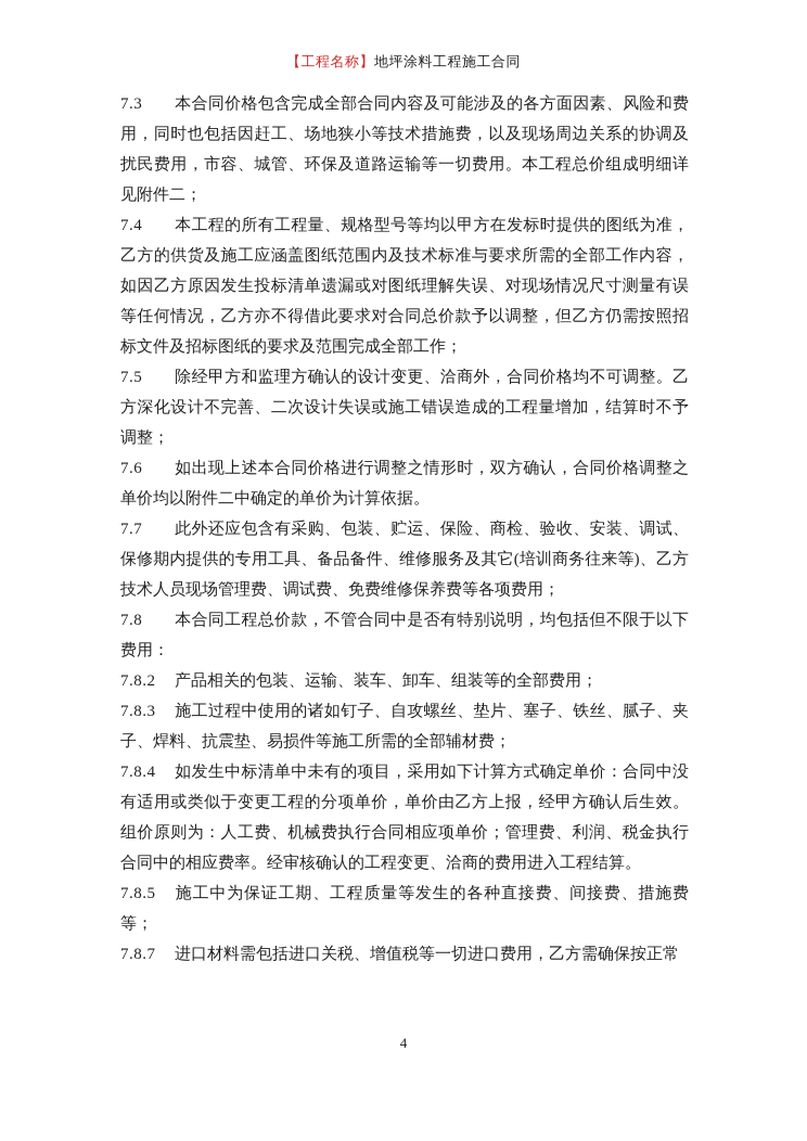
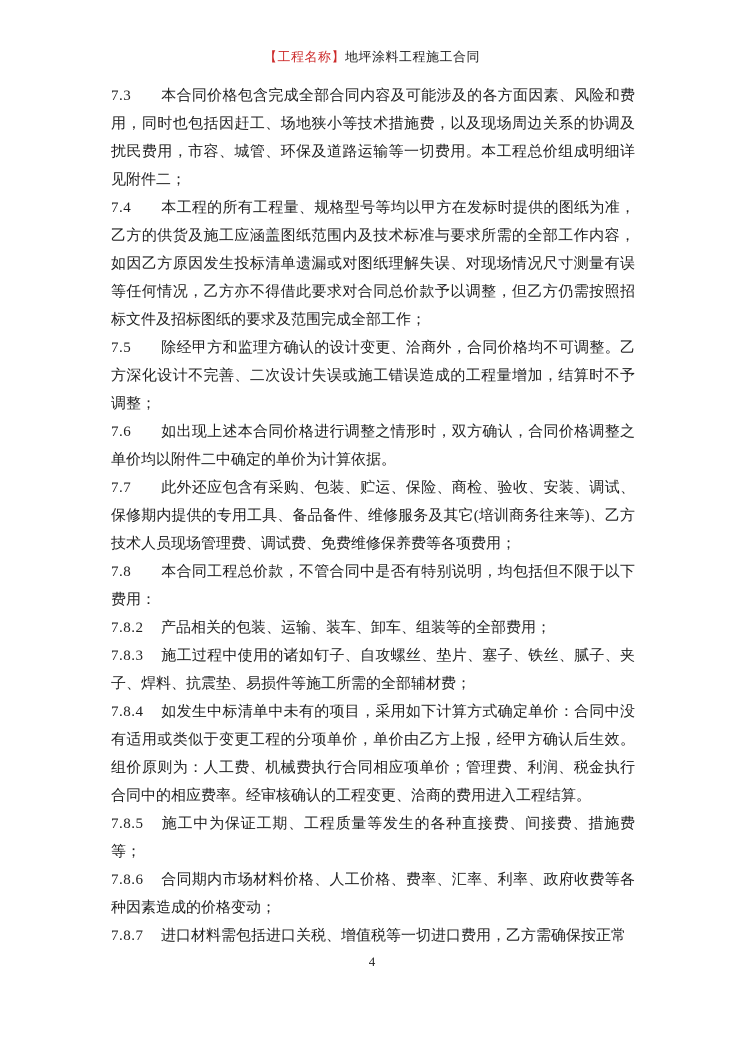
  【工程名称】地坪涂料工程施工合同
  7.3 本合同价格包含完成全部合同内容及可能涉及的各方面因素、风险和费用，同时也包括因赶工、场地狭小等技术措施费，以及现场周边关系的协调及扰民费用，市容、城管、环保及道路运输等一切费用。本工程总价组成明细详见附件二；
  7.4 本工程的所有工程量、规格型号等均以甲方在发标时提供的图纸为准，乙方的供货及施工应涵盖图纸范围内及技术标准与要求所需的全部工作内容，如因乙方原因发生投标清单遗漏或对图纸理解失误、对现场情况尺寸测量有误等任何情况，乙方亦不得借此要求对合同总价款予以调整，但乙方仍需按照招标文件及招标图纸的要求及范围完成全部工作；
  7.5 除经甲方和监理方确认的设计变更、洽商外，合同价格均不可调整。乙方深化设计不完善、二次设计失误或施工错误造成的工程量增加，结算时不予调整；
  7.6 如出现上述本合同价格进行调整之情形时，双方确认，合同价格调整之单价均以附件二中确定的单价为计算依据。
  7.7 此外还应包含有采购、包装、贮运、保险、商检、验收、安装、调试、保修期内提供的专用工具、备品备件、维修服务及其它(培训商务往来等)、乙方技术人员现场管理费、调试费、免费维修保养费等各项费用；
  7.8 本合同工程总价款，不管合同中是否有特别说明，均包括但不限于以下费用：
  7.8.2 产品相关的包装、运输、装车、卸车、组装等的全部费用；
  7.8.3 施工过程中使用的诸如钉子、自攻螺丝、垫片、塞子、铁丝、腻子、夹子、焊料、抗震垫、易损件等施工所需的全部辅材费；
  7.8.4 如发生中标清单中未有的项目，采用如下计算方式确定单价：合同中没有适用或类似于变更工程的分项单价，单价由乙方上报，经甲方确认后生效。组价原则为：人工费、机械费执行合同相应项单价；管理费、利润、税金执行合同中的相应费率。经审核确认的工程变更、洽商的费用进入工程结算。
  7.8.5 施工中为保证工期、工程质量等发生的各种直接费、间接费、措施费等；
+ 7.8.6 合同期内市场材料价格、人工价格、费率、汇率、利率、政府收费等各种因素造成的价格变动；
  7.8.7 进口材料需包括进口关税、增值税等一切进口费用，乙方需确保按正常
  4
